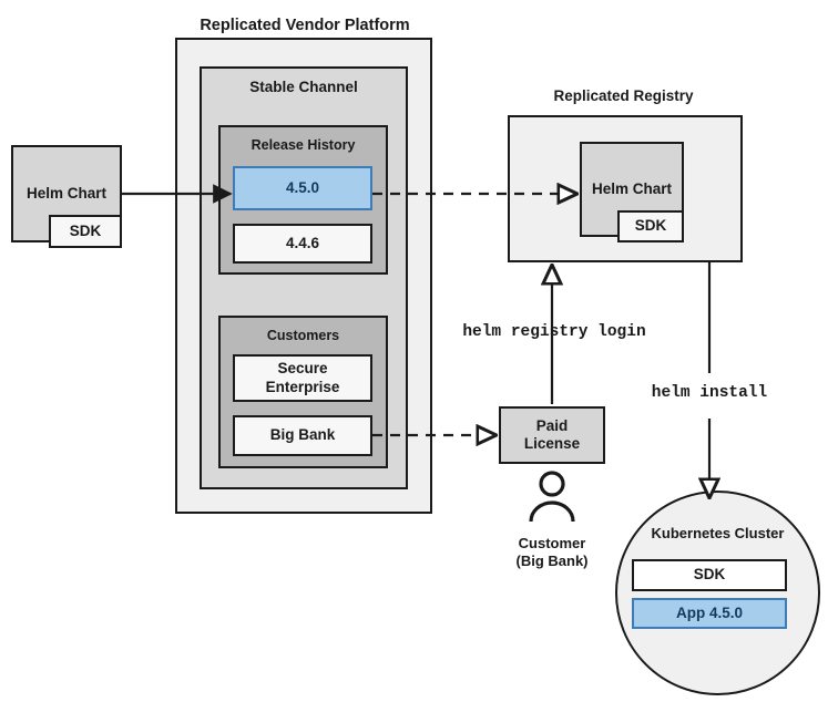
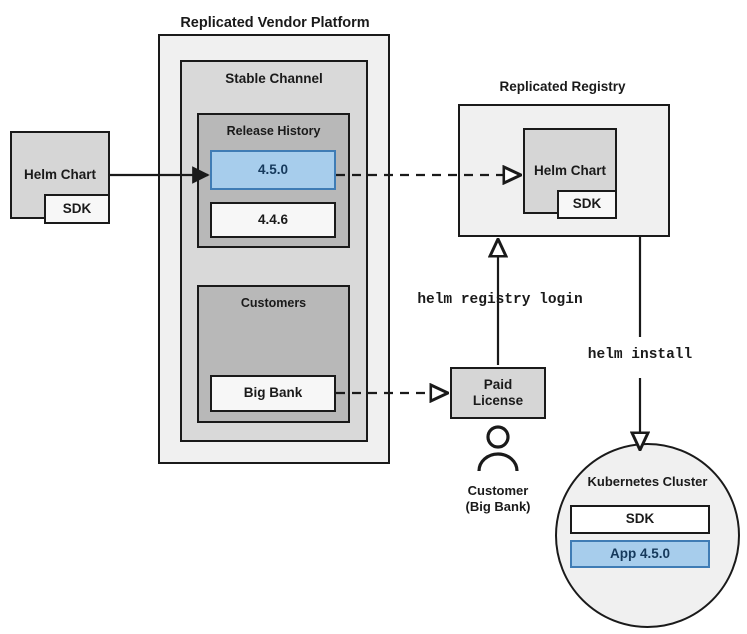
  Replicated Vendor Platform
  Replicated Registry
  Helm Chart
  SDK
  Stable Channel
  Release History
  4.5.0
  4.4.6
  Customers
- Secure
- Enterprise
  Big Bank
  Helm Chart
  SDK
  Paid
  License
  Customer
  (Big Bank)
  Kubernetes Cluster
  SDK
  App 4.5.0
  helm registry login
  helm install
